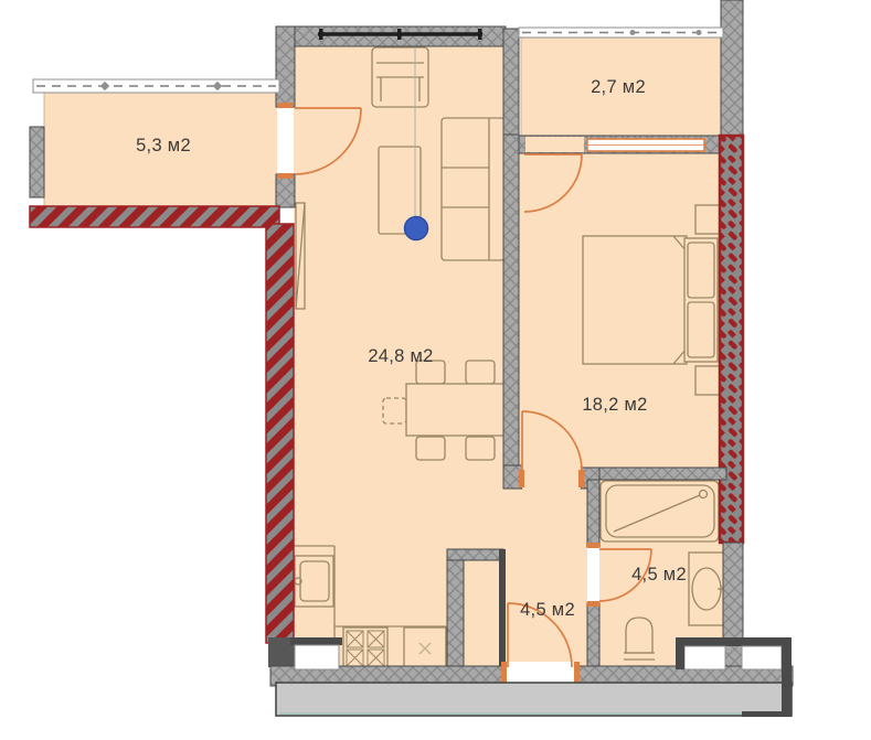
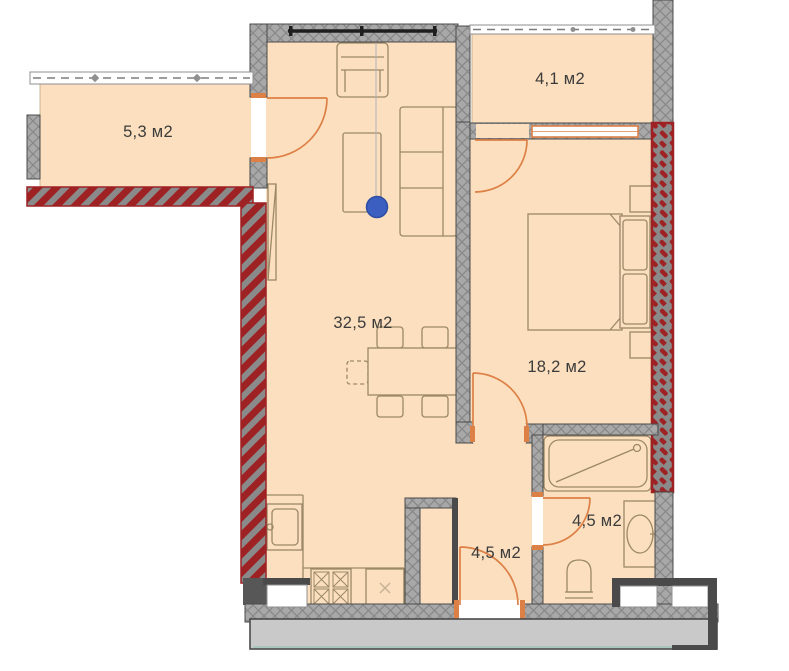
  5,3 м2
- 2,7 м2
+ 4,1 м2
- 24,8 м2
+ 32,5 м2
  18,2 м2
  4,5 м2
  4,5 м2
